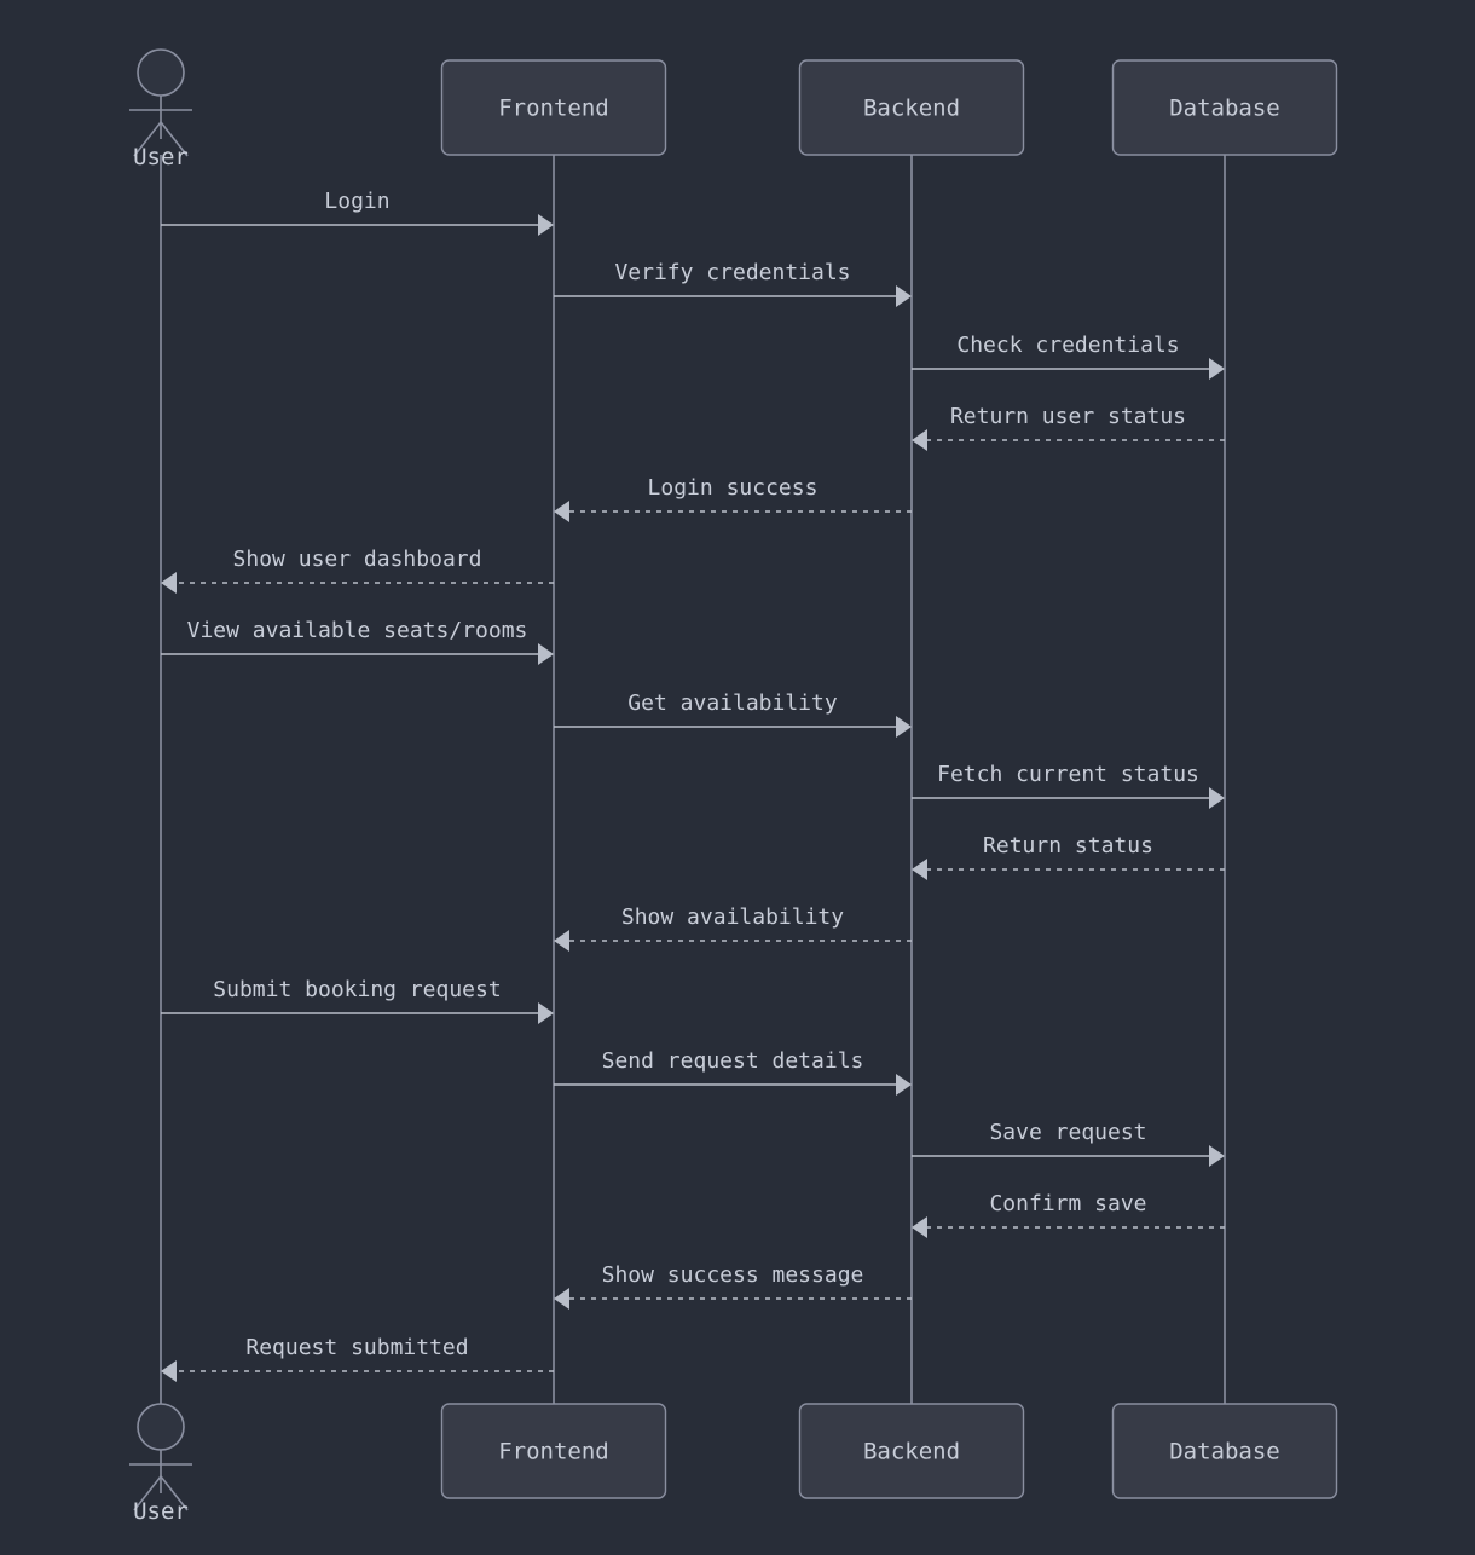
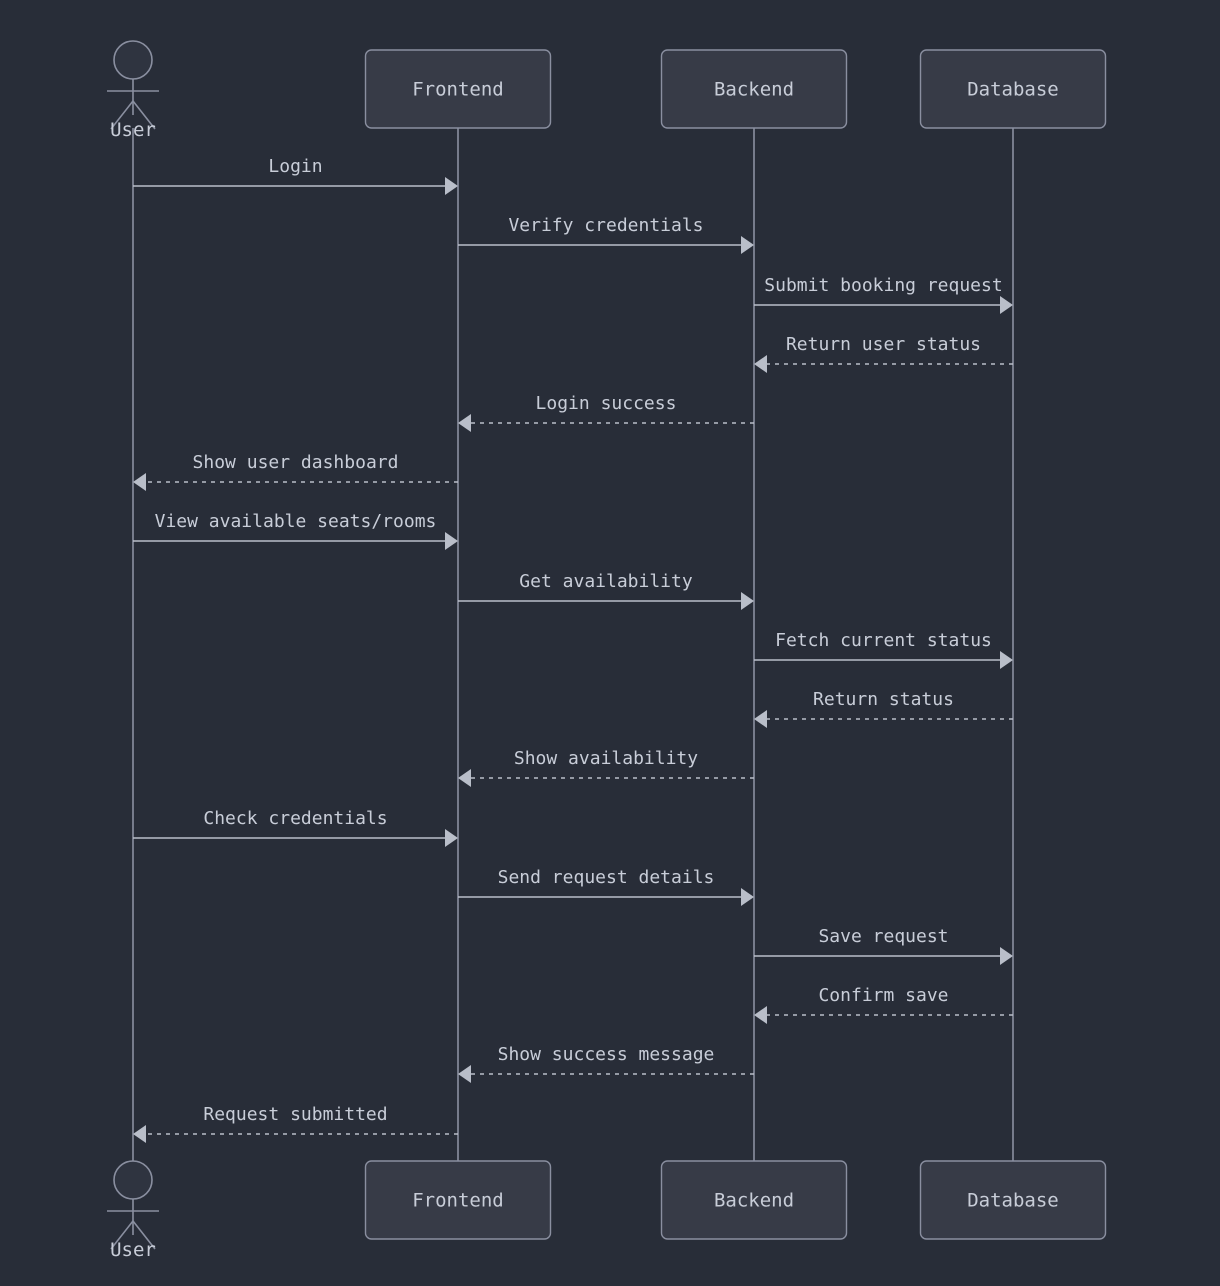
  User
  Frontend
  Backend
  Database
  Login
  Verify credentials
- Check credentials
+ Submit booking request
  Return user status
  Login success
  Show user dashboard
  View available seats/rooms
  Get availability
  Fetch current status
  Return status
  Show availability
- Submit booking request
+ Check credentials
  Send request details
  Save request
  Confirm save
  Show success message
  Request submitted
  User
  Frontend
  Backend
  Database
